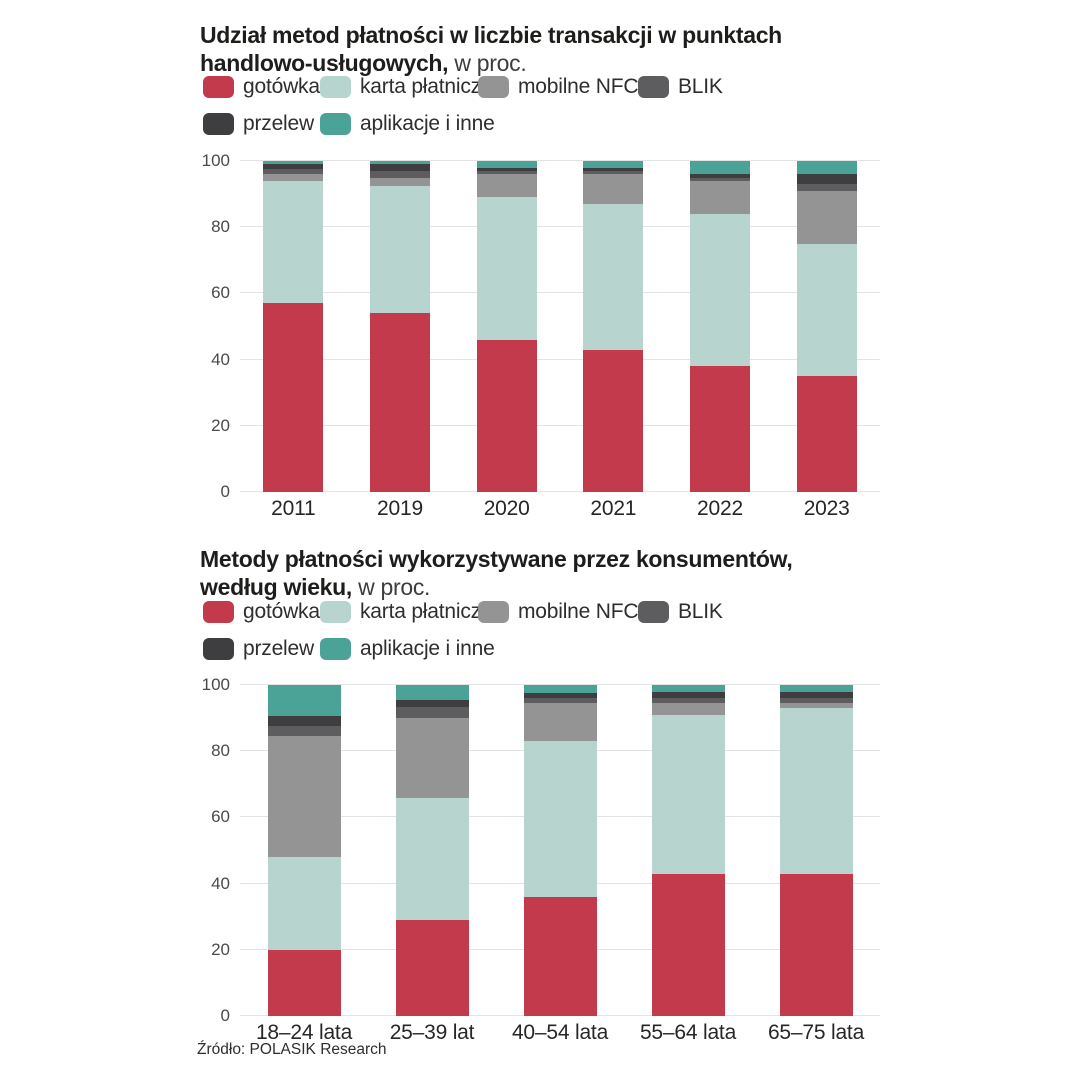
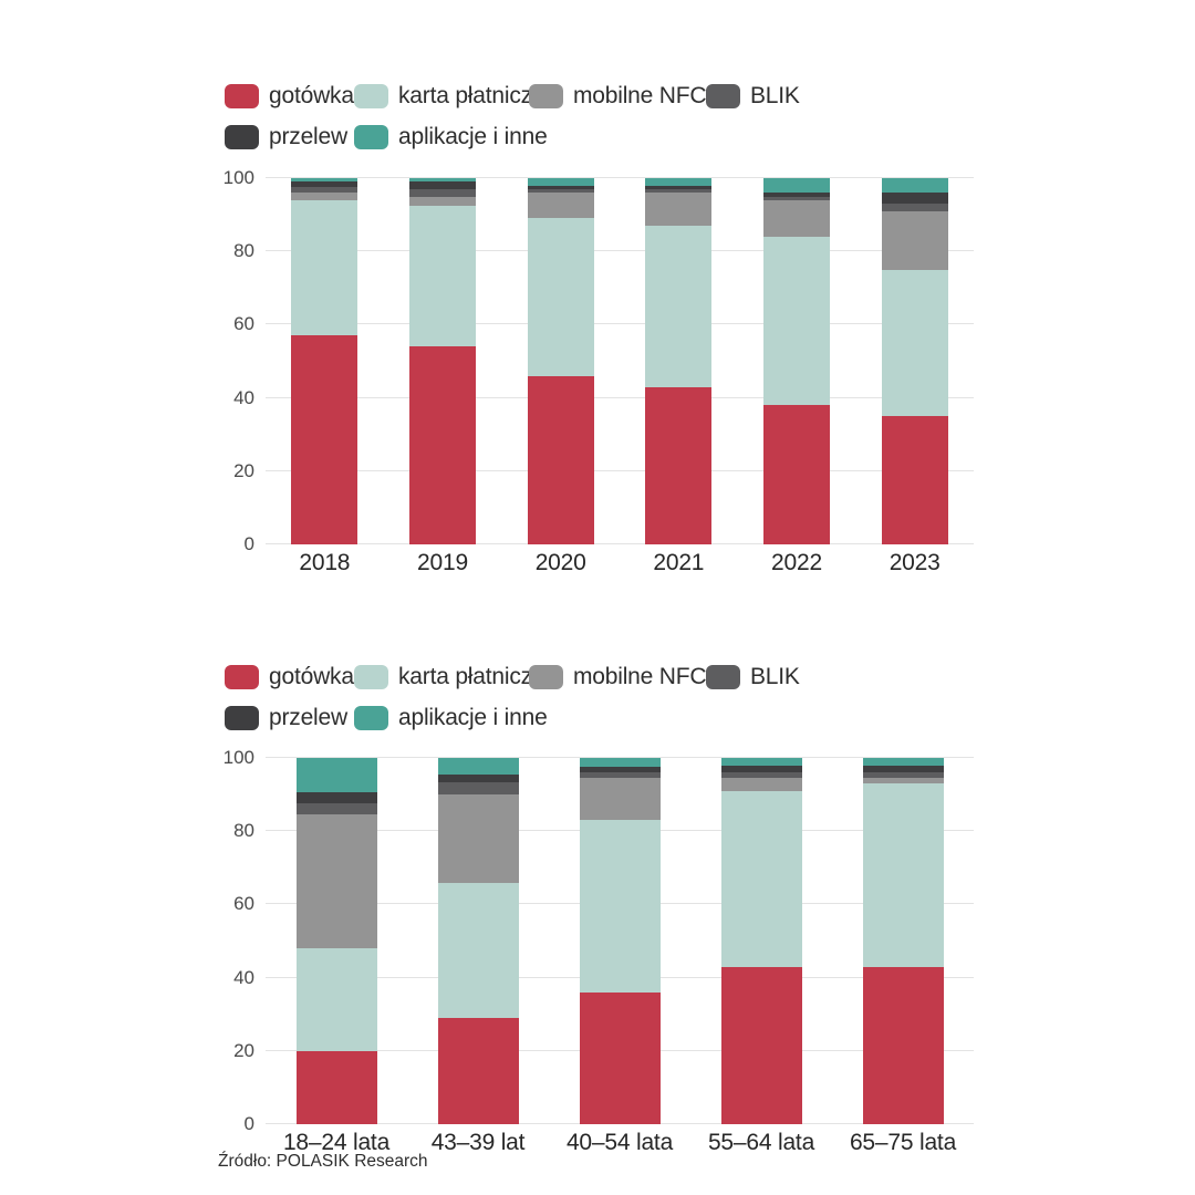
- Udział metod płatności w liczbie transakcji w punktach handlowo-usługowych, w proc.
  gotówka
  karta płatnicz
  mobilne NFC
  BLIK
  przelew
  aplikacje i inne
  0
  20
  40
  60
  80
  100
- 2011
+ 2018
  2019
  2020
  2021
  2022
  2023
- Metody płatności wykorzystywane przez konsumentów, według wieku, w proc.
  gotówka
  karta płatnicz
  mobilne NFC
  BLIK
  przelew
  aplikacje i inne
  0
  20
  40
  60
  80
  100
  18–24 lata
- 25–39 lat
+ 43–39 lat
  40–54 lata
  55–64 lata
  65–75 lata
  Źródło: POLASIK Research
